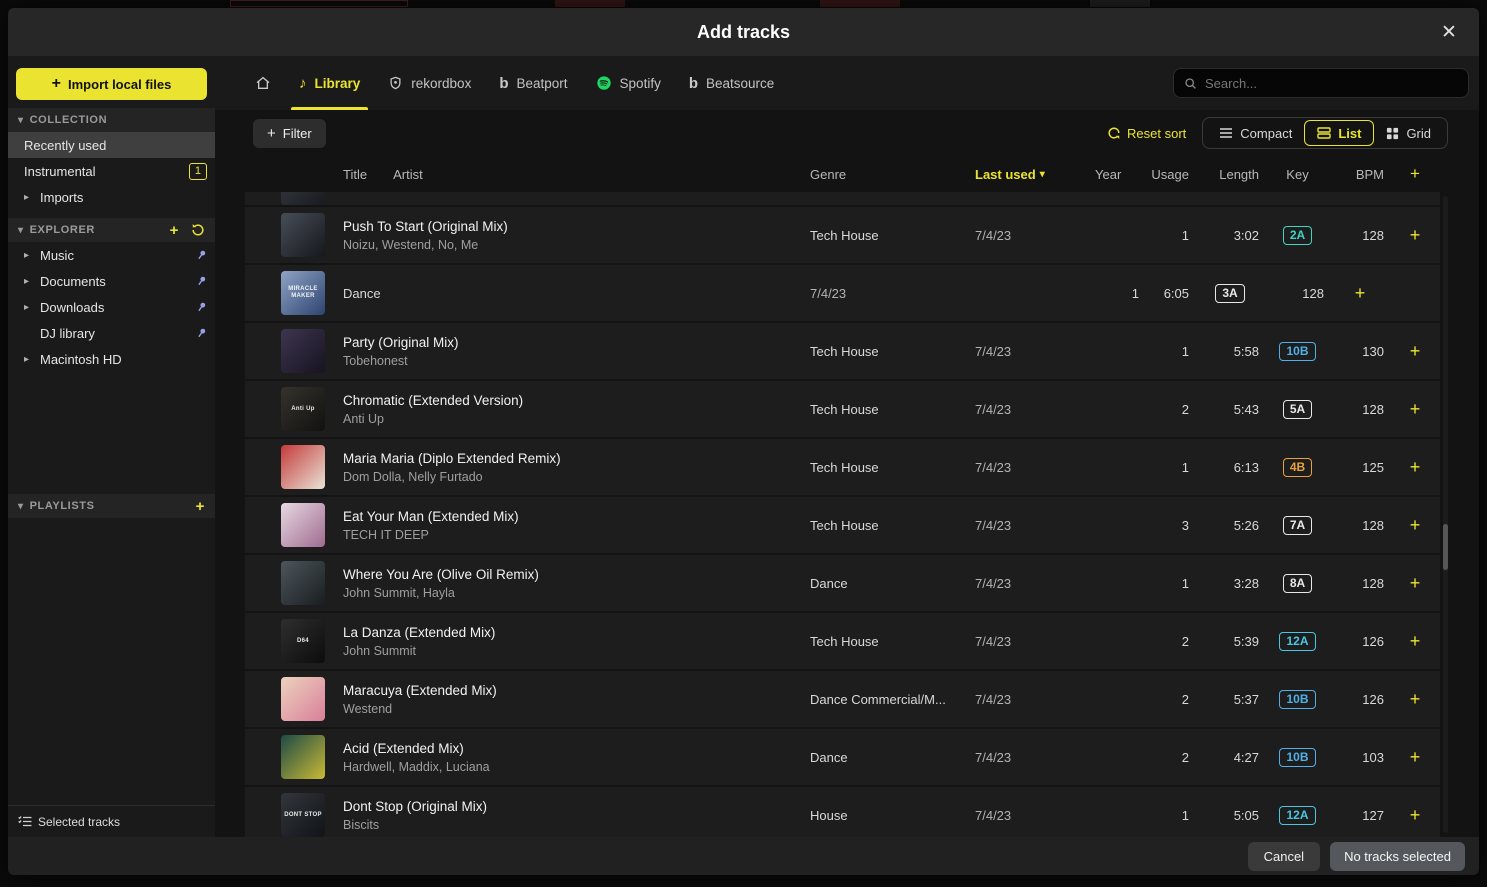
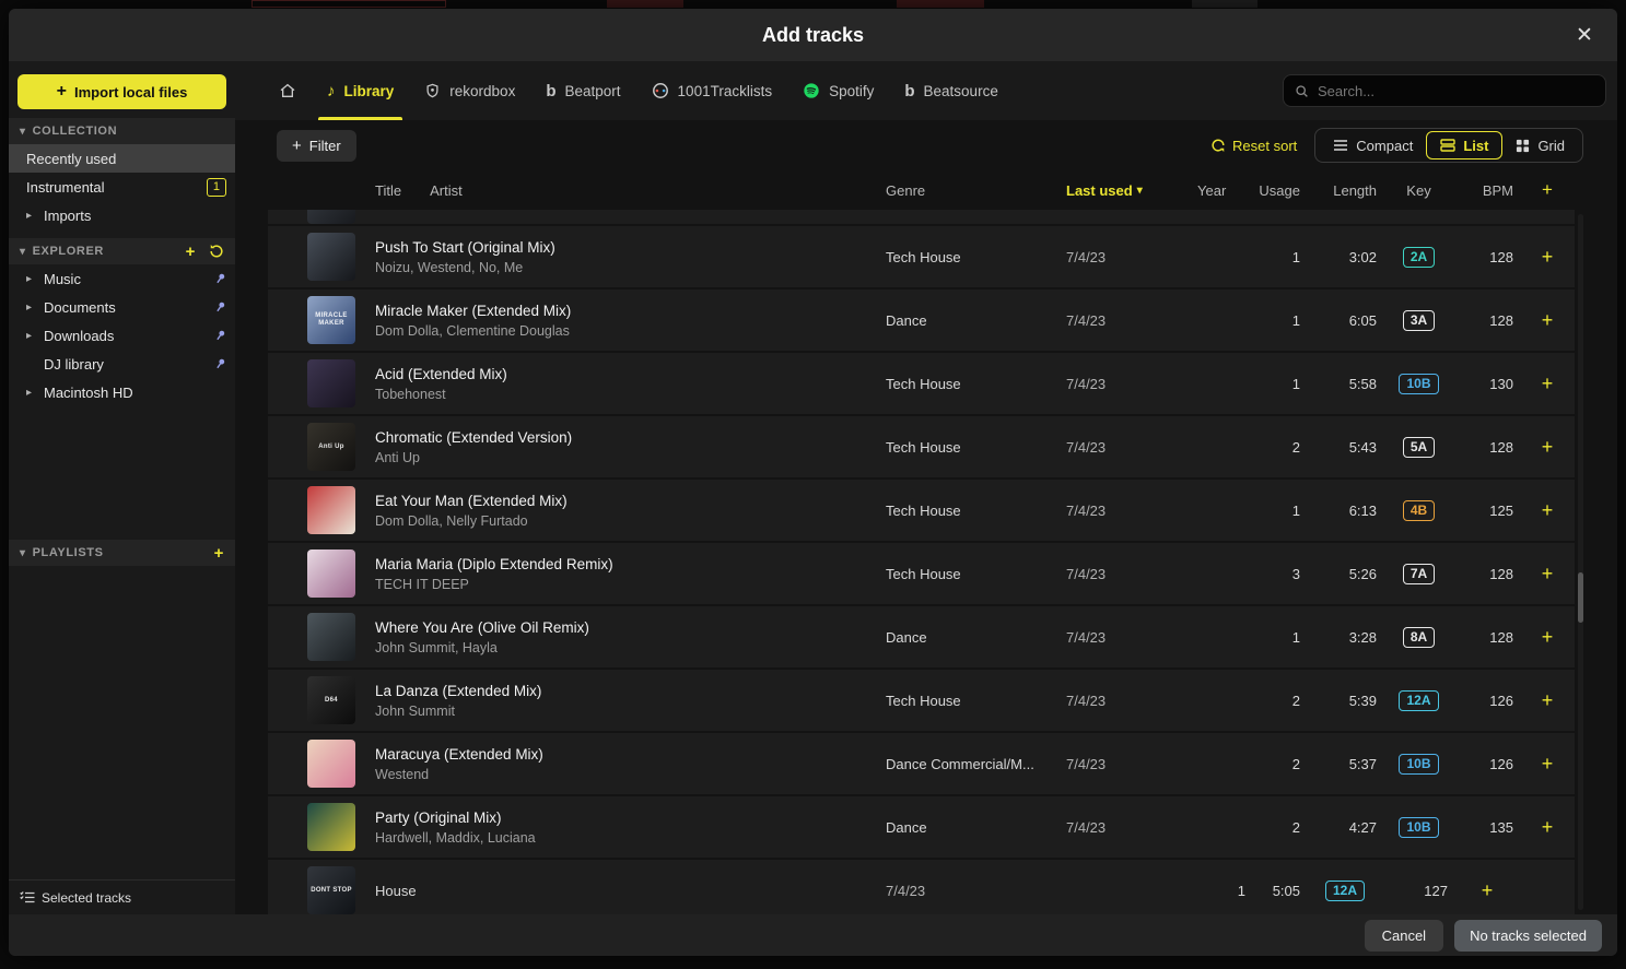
  Add tracks
  ✕
  +
  Import local files
  ▾
  COLLECTION
  Recently used
  Instrumental
  1
  ▸
  Imports
  ▾
  EXPLORER
  +
  ▸
  Music
  ▸
  Documents
  ▸
  Downloads
  DJ library
  ▸
  Macintosh HD
  ▾
  PLAYLISTS
  +
  Selected tracks
  ♪
  Library
  rekordbox
  b
  Beatport
+ 1001Tracklists
  Spotify
  b
  Beatsource
  Search...
  +
  Filter
  Reset sort
  Compact
  List
  Grid
  Title
  Artist
  Genre
  Last used
  ▾
  Year
  Usage
  Length
  Key
  BPM
  +
  Push To Start (Original Mix)
  Noizu, Westend, No, Me
  Tech House
  7/4/23
  1
  3:02
  2A
  128
  +
+ Miracle Maker (Extended Mix)
+ Dom Dolla, Clementine Douglas
  Dance
  7/4/23
  1
  6:05
  3A
  128
  +
- Party (Original Mix)
+ Acid (Extended Mix)
  Tobehonest
  Tech House
  7/4/23
  1
  5:58
  10B
  130
  +
  Chromatic (Extended Version)
  Anti Up
  Tech House
  7/4/23
  2
  5:43
  5A
  128
  +
- Maria Maria (Diplo Extended Remix)
+ Eat Your Man (Extended Mix)
  Dom Dolla, Nelly Furtado
  Tech House
  7/4/23
  1
  6:13
  4B
  125
  +
- Eat Your Man (Extended Mix)
+ Maria Maria (Diplo Extended Remix)
  TECH IT DEEP
  Tech House
  7/4/23
  3
  5:26
  7A
  128
  +
  Where You Are (Olive Oil Remix)
  John Summit, Hayla
  Dance
  7/4/23
  1
  3:28
  8A
  128
  +
  La Danza (Extended Mix)
  John Summit
  Tech House
  7/4/23
  2
  5:39
  12A
  126
  +
  Maracuya (Extended Mix)
  Westend
  Dance Commercial/M...
  7/4/23
  2
  5:37
  10B
  126
  +
- Acid (Extended Mix)
+ Party (Original Mix)
  Hardwell, Maddix, Luciana
  Dance
  7/4/23
  2
  4:27
  10B
- 103
+ 135
  +
- Dont Stop (Original Mix)
- Biscits
  House
  7/4/23
  1
  5:05
  12A
  127
  +
  Cancel
  No tracks selected
